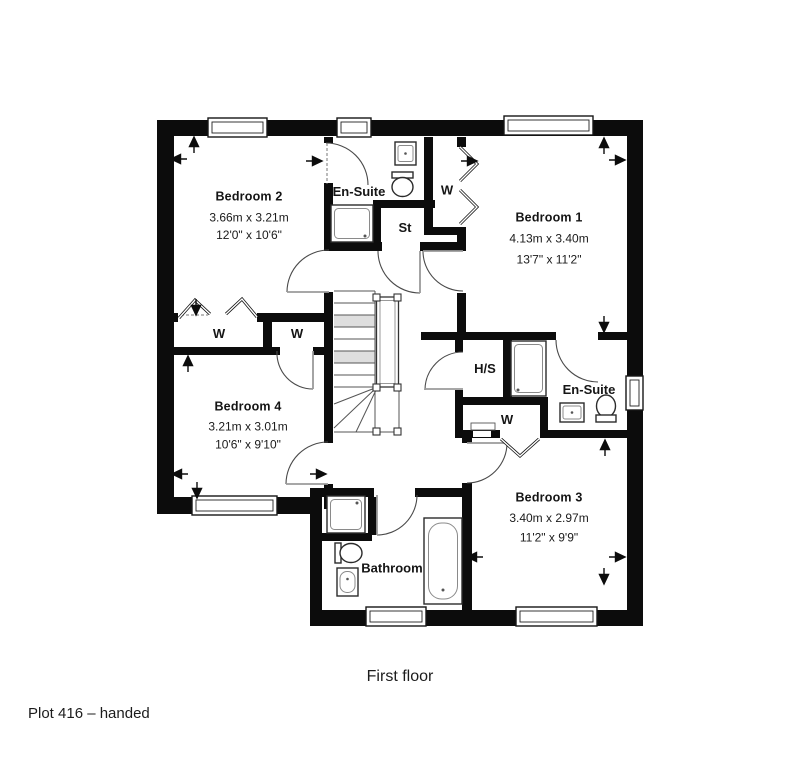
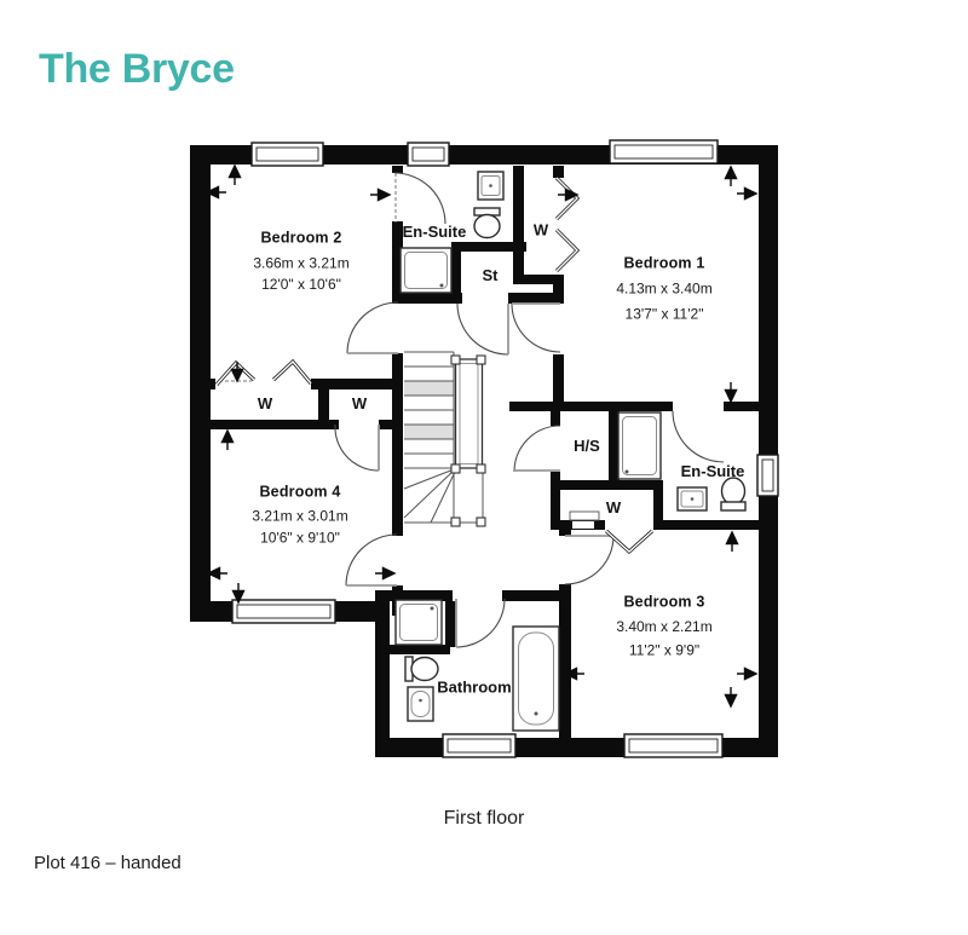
+ The Bryce
  Bedroom 2
  3.66m x 3.21m
  12'0" x 10'6"
  Bedroom 1
  4.13m x 3.40m
  13'7" x 11'2"
  Bedroom 4
  3.21m x 3.01m
  10'6" x 9'10"
  Bedroom 3
- 3.40m x 2.97m
+ 3.40m x 2.21m
  11'2" x 9'9"
  En-Suite
  St
  W
  W
  W
  H/S
  En-Suite
  W
  Bathroom
  First floor
  Plot 416 – handed
